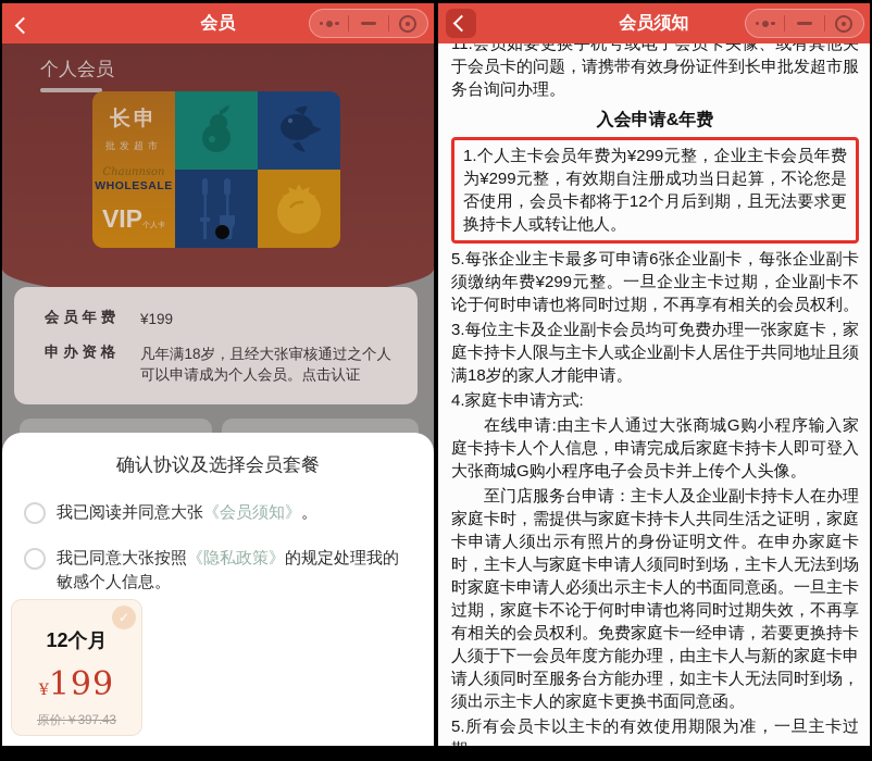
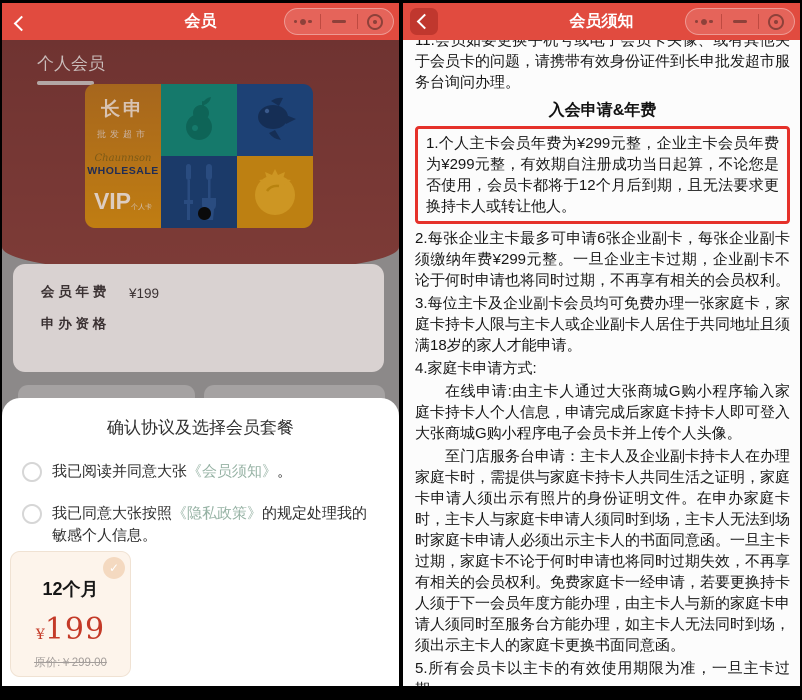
  个人会员
  长申
  批发超市
  Chaunnson
  WHOLESALE
  会 员 年 费
  ¥199
  申 办 资 格
- 凡年满18岁，且经大张审核通过之个人可以申请成为个人会员。点击认证
  确认协议及选择会员套餐
  我已阅读并同意大张《会员须知》。
  我已同意大张按照《隐私政策》的规定处理我的敏感个人信息。
  ✓
  12个月
  ¥199
- 原价:￥397.43
+ 原价:￥299.00
  会员
  11.会员如要更换手机号或电子会员卡头像、或有其他关于会员卡的问题，请携带有效身份证件到长申批发超市服务台询问办理。
  入会申请&年费
  1.个人主卡会员年费为¥299元整，企业主卡会员年费为¥299元整，有效期自注册成功当日起算，不论您是否使用，会员卡都将于12个月后到期，且无法要求更换持卡人或转让他人。
- 5.每张企业主卡最多可申请6张企业副卡，每张企业副卡须缴纳年费¥299元整。一旦企业主卡过期，企业副卡不论于何时申请也将同时过期，不再享有相关的会员权利。
+ 2.每张企业主卡最多可申请6张企业副卡，每张企业副卡须缴纳年费¥299元整。一旦企业主卡过期，企业副卡不论于何时申请也将同时过期，不再享有相关的会员权利。
  3.每位主卡及企业副卡会员均可免费办理一张家庭卡，家庭卡持卡人限与主卡人或企业副卡人居住于共同地址且须满18岁的家人才能申请。
  4.家庭卡申请方式:
  在线申请:由主卡人通过大张商城G购小程序输入家庭卡持卡人个人信息，申请完成后家庭卡持卡人即可登入大张商城G购小程序电子会员卡并上传个人头像。
  至门店服务台申请：主卡人及企业副卡持卡人在办理家庭卡时，需提供与家庭卡持卡人共同生活之证明，家庭卡申请人须出示有照片的身份证明文件。在申办家庭卡时，主卡人与家庭卡申请人须同时到场，主卡人无法到场时家庭卡申请人必须出示主卡人的书面同意函。一旦主卡过期，家庭卡不论于何时申请也将同时过期失效，不再享有相关的会员权利。免费家庭卡一经申请，若要更换持卡人须于下一会员年度方能办理，由主卡人与新的家庭卡申请人须同时至服务台方能办理，如主卡人无法同时到场，须出示主卡人的家庭卡更换书面同意函。
  5.所有会员卡以主卡的有效使用期限为准，一旦主卡过
  会员须知
